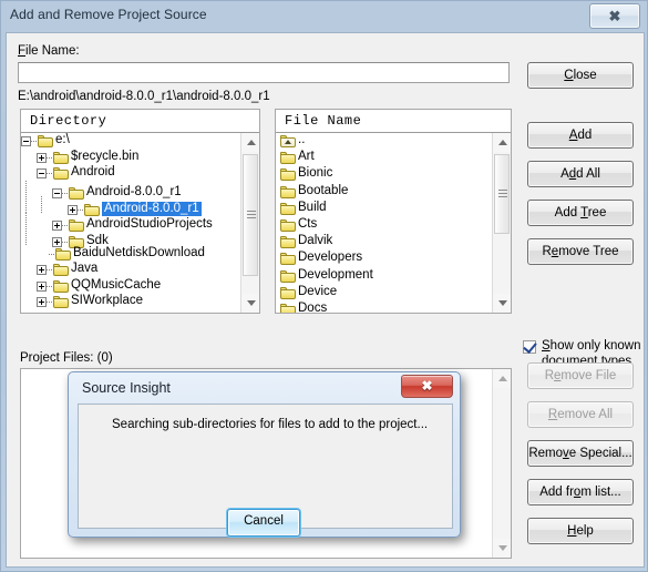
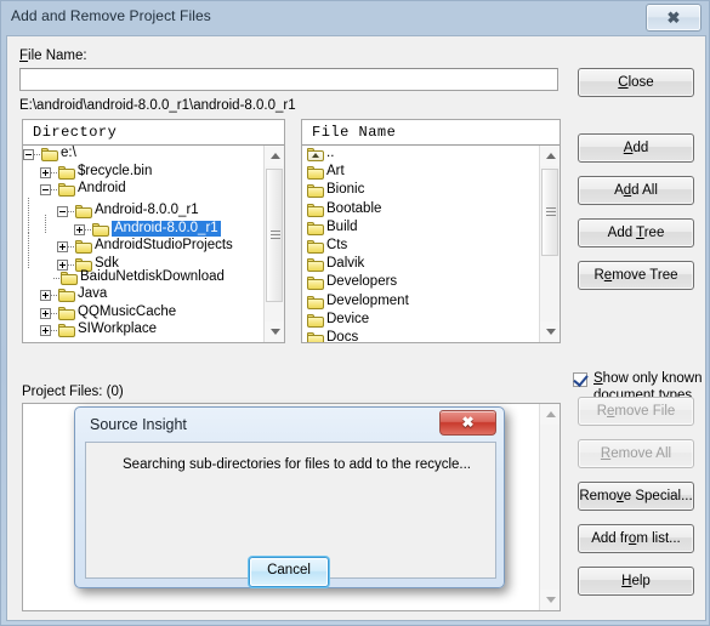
- Add and Remove Project Source
+ Add and Remove Project Files
  ✖
  File Name:
  E:\android\android-8.0.0_r1\android-8.0.0_r1
  Directory
  e:\
  $recycle.bin
  Android
  Android-8.0.0_r1
  Android-8.0.0_r1
  AndroidStudioProjects
  Sdk
  BaiduNetdiskDownload
  Java
  QQMusicCache
  SIWorkplace
  File Name
  ..
  Art
  Bionic
  Bootable
  Build
  Cts
  Dalvik
  Developers
  Development
  Device
  Docs
  Close
  Add
  Add All
  Add Tree
  Remove Tree
  Show only known document types
  Remove File
  Remove All
  Remove Special...
  Add from list...
  Help
  Project Files: (0)
  Source Insight
  ✖
- Searching sub-directories for files to add to the project...
+ Searching sub-directories for files to add to the recycle...
  Cancel
